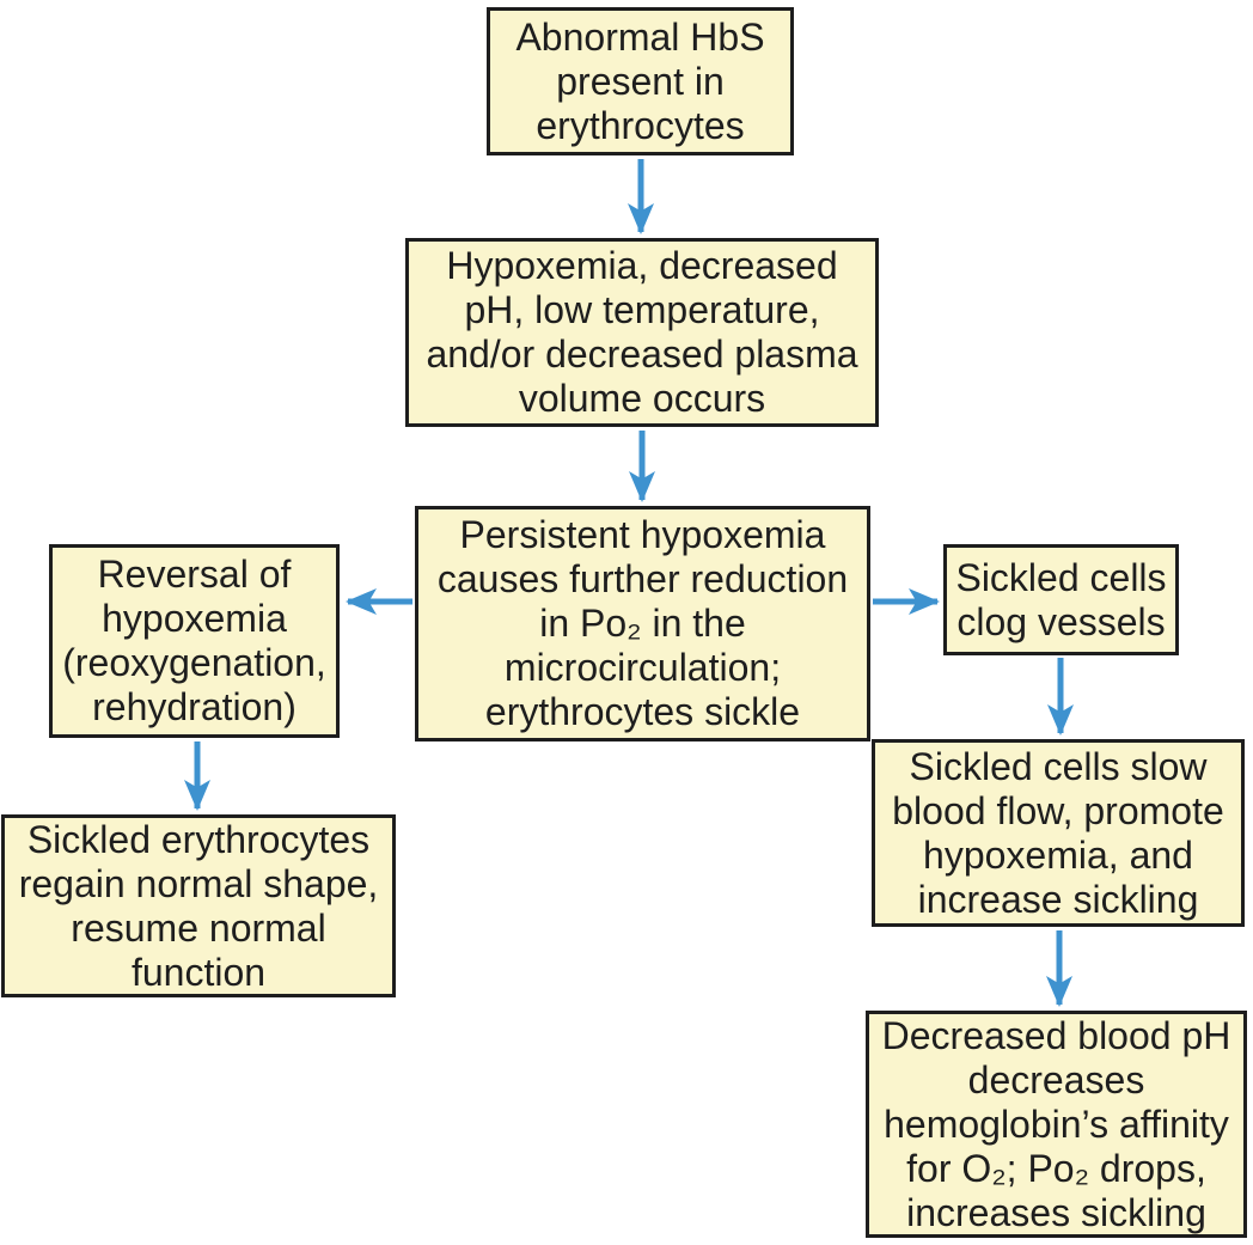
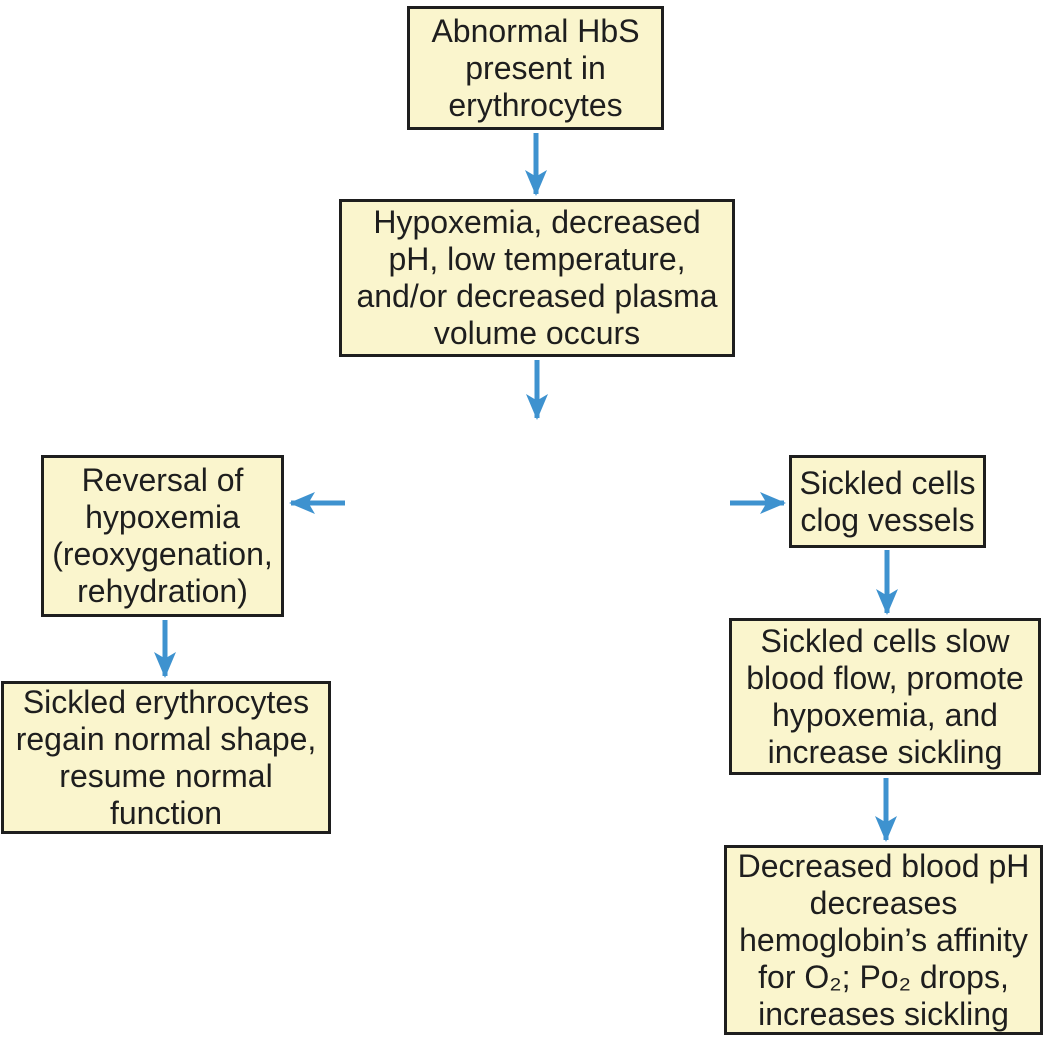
  Abnormal HbS
  present in
  erythrocytes
  Hypoxemia, decreased
  pH, low temperature,
  and/or decreased plasma
  volume occurs
- Persistent hypoxemia
- causes further reduction
- in Pᴏ₂ in the
- microcirculation;
- erythrocytes sickle
  Reversal of
  hypoxemia
  (reoxygenation,
  rehydration)
  Sickled erythrocytes
  regain normal shape,
  resume normal
  function
  Sickled cells
  clog vessels
  Sickled cells slow
  blood flow, promote
  hypoxemia, and
  increase sickling
  Decreased blood pH
  decreases
  hemoglobin’s affinity
  for O₂; Pᴏ₂ drops,
  increases sickling
